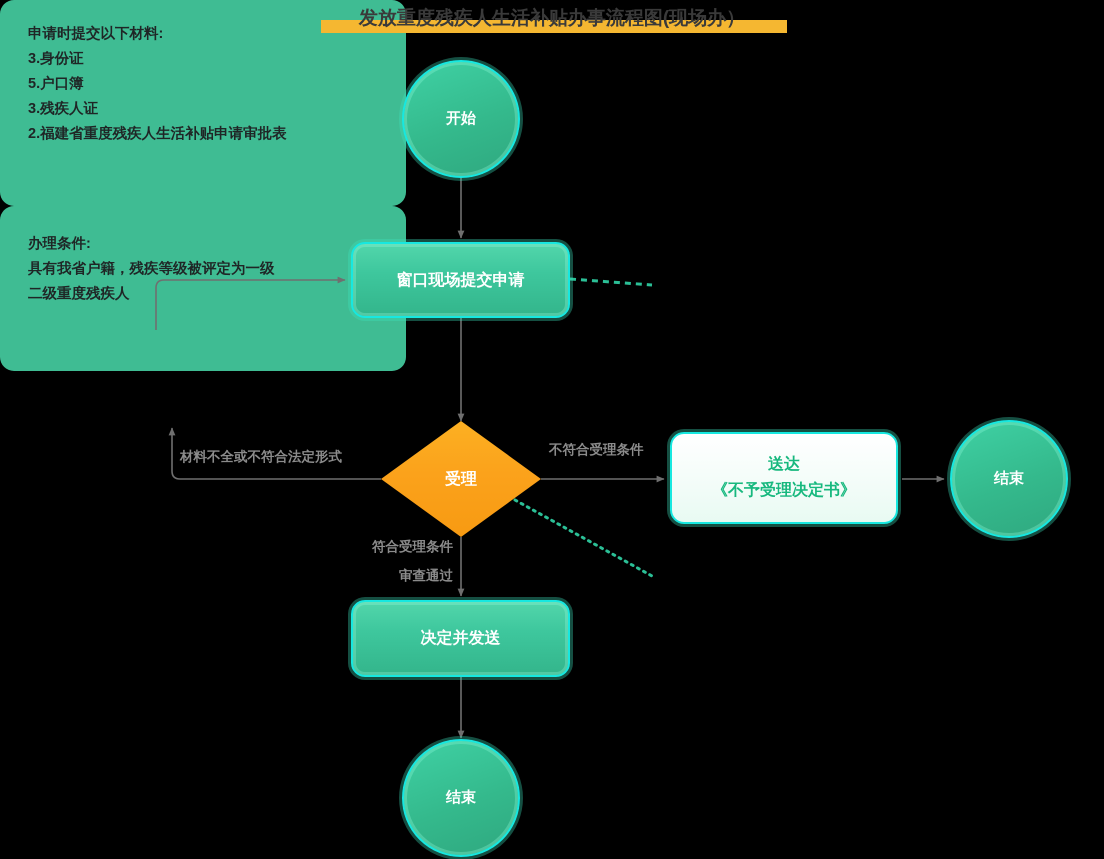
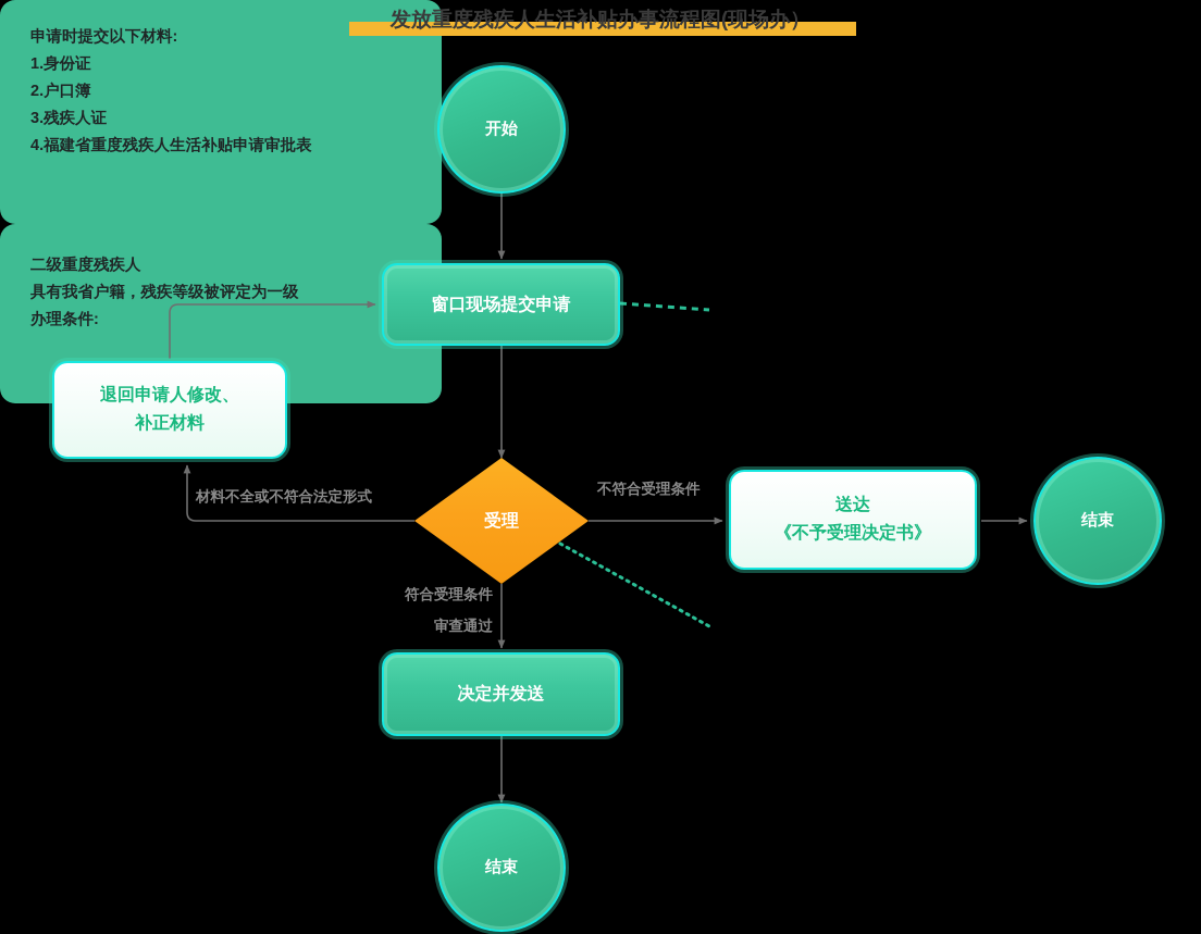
  发放重度残疾人生活补贴办事流程图(现场办）
  开始
  窗口现场提交申请
+ 退回申请人修改、
+ 补正材料
  受理
  送达
  《不予受理决定书》
  结束
  决定并发送
  结束
  申请时提交以下材料:
- 3.身份证
+ 1.身份证
- 5.户口簿
+ 2.户口簿
  3.残疾人证
- 2.福建省重度残疾人生活补贴申请审批表
+ 4.福建省重度残疾人生活补贴申请审批表
- 办理条件:
+ 二级重度残疾人
  具有我省户籍，残疾等级被评定为一级
- 二级重度残疾人
+ 办理条件:
  材料不全或不符合法定形式
  不符合受理条件
  符合受理条件
  审查通过
